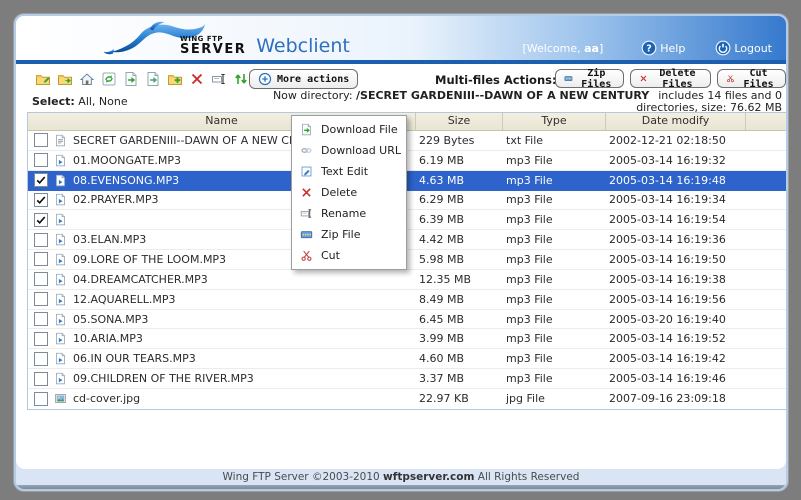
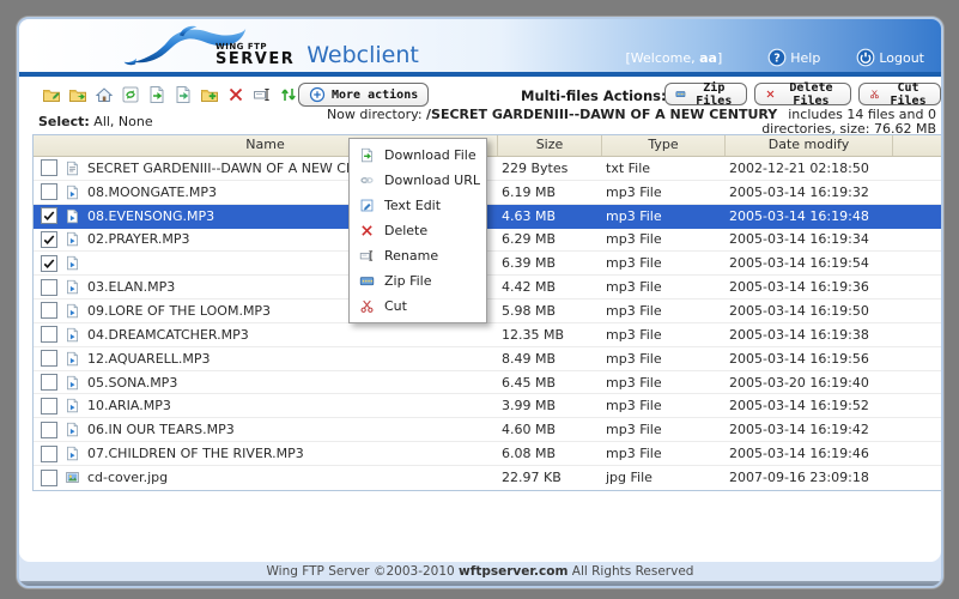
  WING FTP
  SERVER
  Webclient
  [Welcome, aa]
  ?
  Help
  Logout
  More actions
  Multi-files Actions
  Zip Files
  Delete Files
  Cut Files
  Select: All, None
  Now directory: /SECRET GARDENIII--DAWN OF A NEW CENTURY includes 14 files and 0 directories, size: 76.62 MB
  Name
  Size
  Type
  Date modify
  SECRET GARDENIII--DAWN OF A NEW C
  229 Bytes
  txt File
  2002-12-21 02:18:50
- 01.MOONGATE.MP3
+ 08.MOONGATE.MP3
  6.19 MB
  mp3 File
  2005-03-14 16:19:32
  08.EVENSONG.MP3
  4.63 MB
  mp3 File
  2005-03-14 16:19:48
  02.PRAYER.MP3
  6.29 MB
  mp3 File
  2005-03-14 16:19:34
  6.39 MB
  mp3 File
  2005-03-14 16:19:54
  03.ELAN.MP3
  4.42 MB
  mp3 File
  2005-03-14 16:19:36
  09.LORE OF THE LOOM.MP3
  5.98 MB
  mp3 File
  2005-03-14 16:19:50
  04.DREAMCATCHER.MP3
  12.35 MB
  mp3 File
  2005-03-14 16:19:38
  12.AQUARELL.MP3
  8.49 MB
  mp3 File
  2005-03-14 16:19:56
  05.SONA.MP3
  6.45 MB
  mp3 File
  2005-03-20 16:19:40
  10.ARIA.MP3
  3.99 MB
  mp3 File
  2005-03-14 16:19:52
  06.IN OUR TEARS.MP3
  4.60 MB
  mp3 File
  2005-03-14 16:19:42
- 09.CHILDREN OF THE RIVER.MP3
+ 07.CHILDREN OF THE RIVER.MP3
- 3.37 MB
+ 6.08 MB
  mp3 File
  2005-03-14 16:19:46
  cd-cover.jpg
  22.97 KB
  jpg File
  2007-09-16 23:09:18
  Download File
  Download URL
  Text Edit
  Delete
  Rename
  Zip File
  Cut
  Wing FTP Server ©2003-2010 wftpserver.com All Rights Reserved
